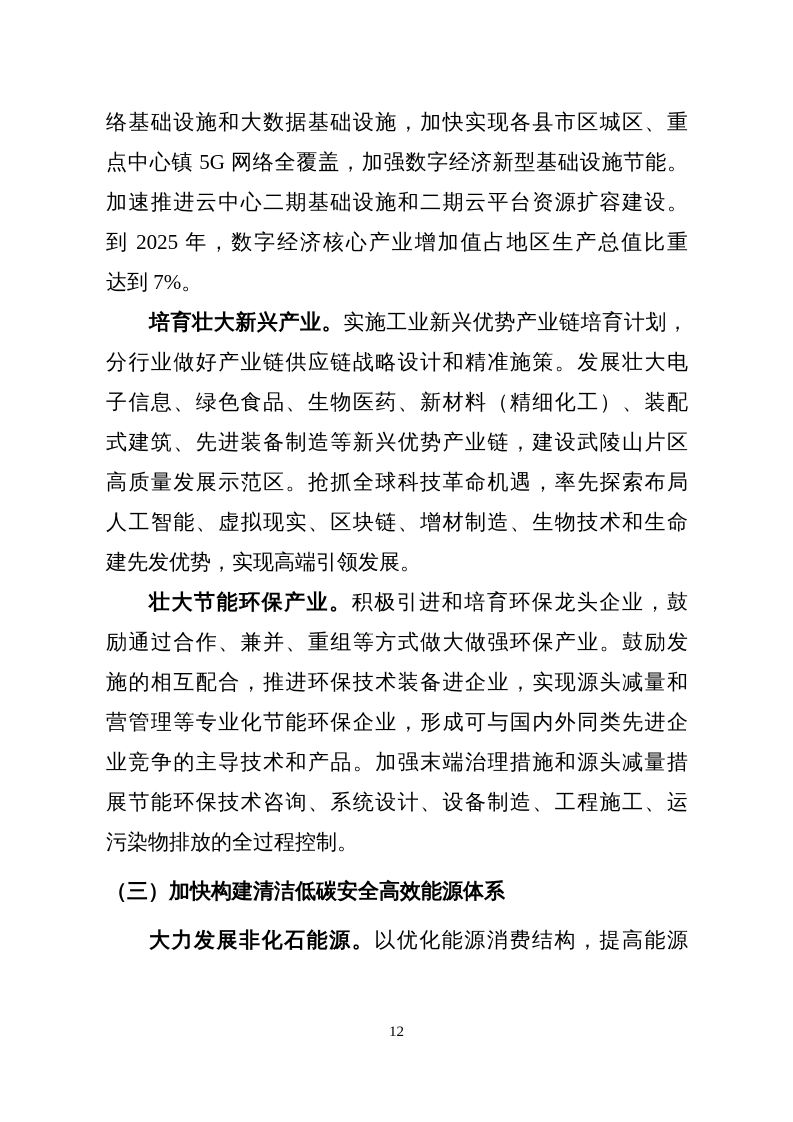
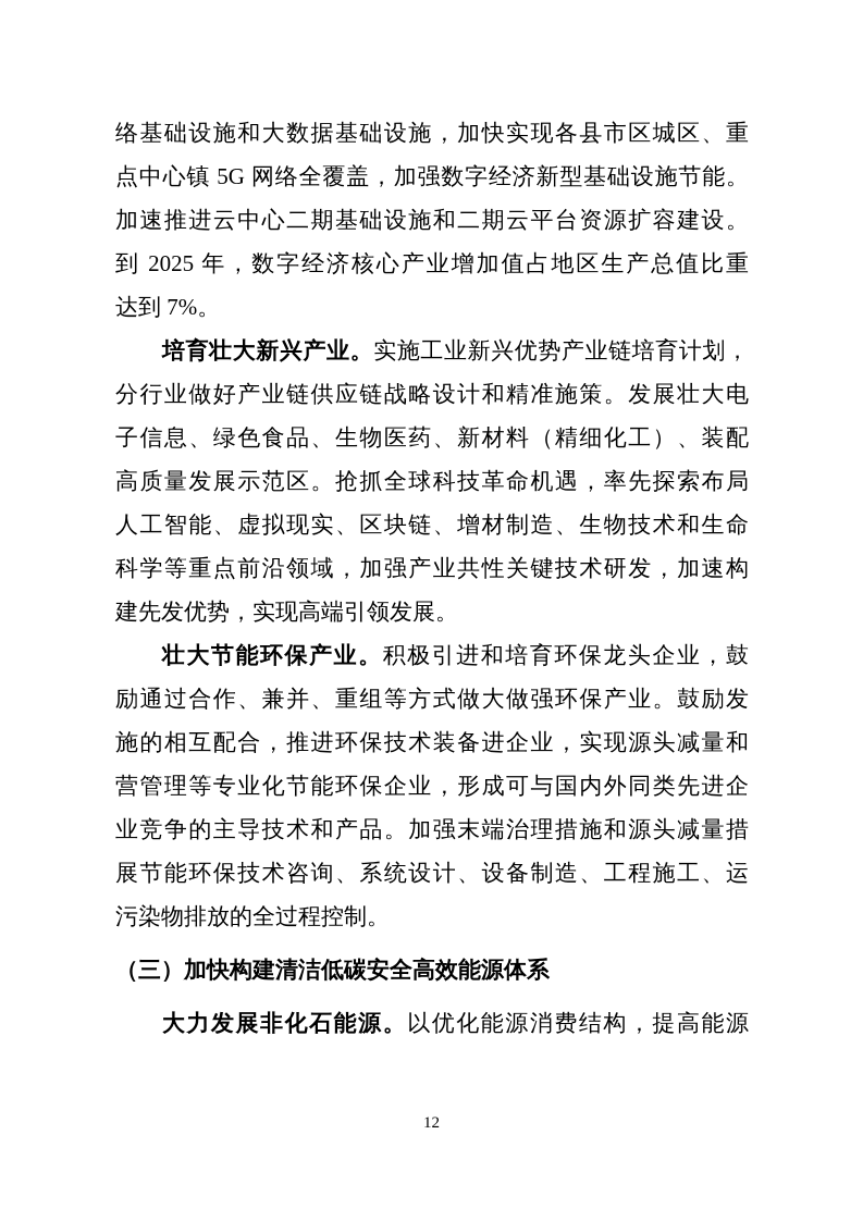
  络基础设施和大数据基础设施，加快实现各县市区城区、重
  点中心镇 5G 网络全覆盖，加强数字经济新型基础设施节能。
  加速推进云中心二期基础设施和二期云平台资源扩容建设。
  到 2025 年，数字经济核心产业增加值占地区生产总值比重
  达到 7%。
  培育壮大新兴产业。实施工业新兴优势产业链培育计划，
  分行业做好产业链供应链战略设计和精准施策。发展壮大电
  子信息、绿色食品、生物医药、新材料（精细化工）、装配
- 式建筑、先进装备制造等新兴优势产业链，建设武陵山片区
  高质量发展示范区。抢抓全球科技革命机遇，率先探索布局
  人工智能、虚拟现实、区块链、增材制造、生物技术和生命
+ 科学等重点前沿领域，加强产业共性关键技术研发，加速构
  建先发优势，实现高端引领发展。
  壮大节能环保产业。积极引进和培育环保龙头企业，鼓
  励通过合作、兼并、重组等方式做大做强环保产业。鼓励发
  施的相互配合，推进环保技术装备进企业，实现源头减量和
  营管理等专业化节能环保企业，形成可与国内外同类先进企
  业竞争的主导技术和产品。加强末端治理措施和源头减量措
  展节能环保技术咨询、系统设计、设备制造、工程施工、运
  污染物排放的全过程控制。
  （三）加快构建清洁低碳安全高效能源体系
  大力发展非化石能源。以优化能源消费结构，提高能源
  12
